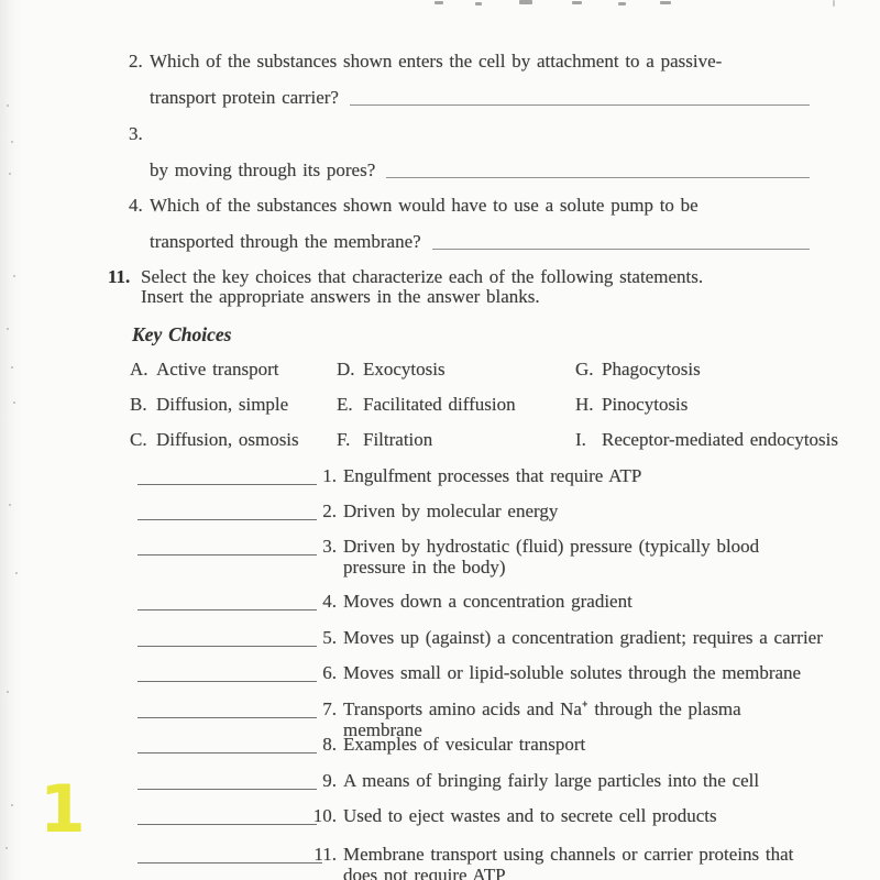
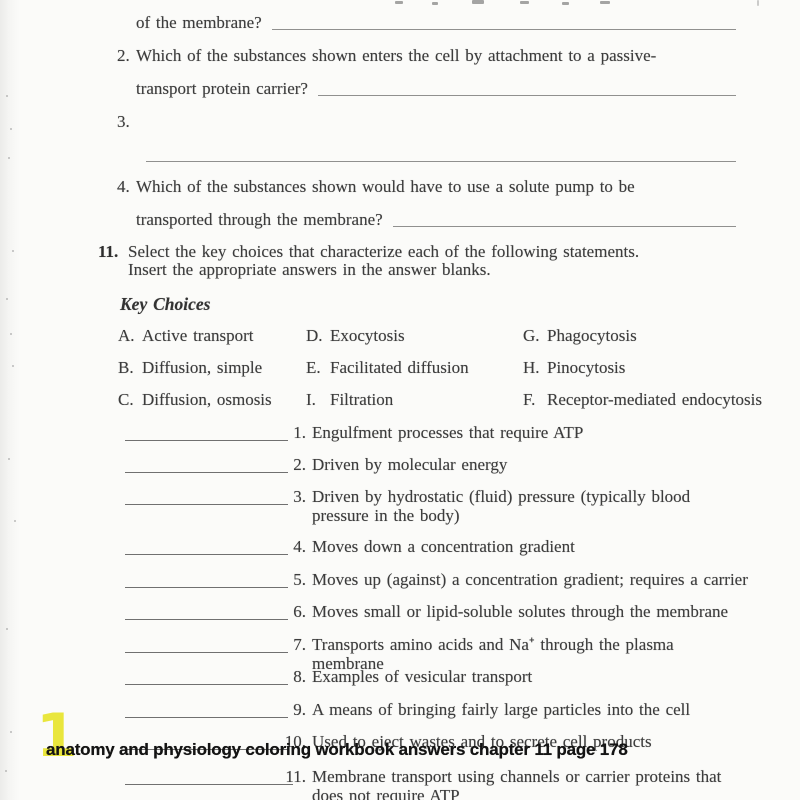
+ of the membrane?
  2.
  Which of the substances shown enters the cell by attachment to a passive-
  transport protein carrier?
  3.
- by moving through its pores?
  4.
  Which of the substances shown would have to use a solute pump to be
  transported through the membrane?
  11.
  Select the key choices that characterize each of the following statements.
  Insert the appropriate answers in the answer blanks.
  Key Choices
  A. Active transport
  B. Diffusion, simple
  C. Diffusion, osmosis
  D. Exocytosis
  E. Facilitated diffusion
- F. Filtration
+ I. Filtration
  G. Phagocytosis
  H. Pinocytosis
- I. Receptor-mediated endocytosis
+ F. Receptor-mediated endocytosis
  1.
  Engulfment processes that require ATP
  2.
  Driven by molecular energy
  3.
  Driven by hydrostatic (fluid) pressure (typically blood pressure in the body)
  4.
  Moves down a concentration gradient
  5.
  Moves up (against) a concentration gradient; requires a carrier
  6.
  Moves small or lipid-soluble solutes through the membrane
  7.
  Transports amino acids and Na⁺ through the plasma membrane
  8.
  Examples of vesicular transport
  9.
  A means of bringing fairly large particles into the cell
  10.
  Used to eject wastes and to secrete cell products
  11.
  Membrane transport using channels or carrier proteins that does not require ATP
  1
+ anatomy and physiology coloring workbook answers chapter 11 page 178
